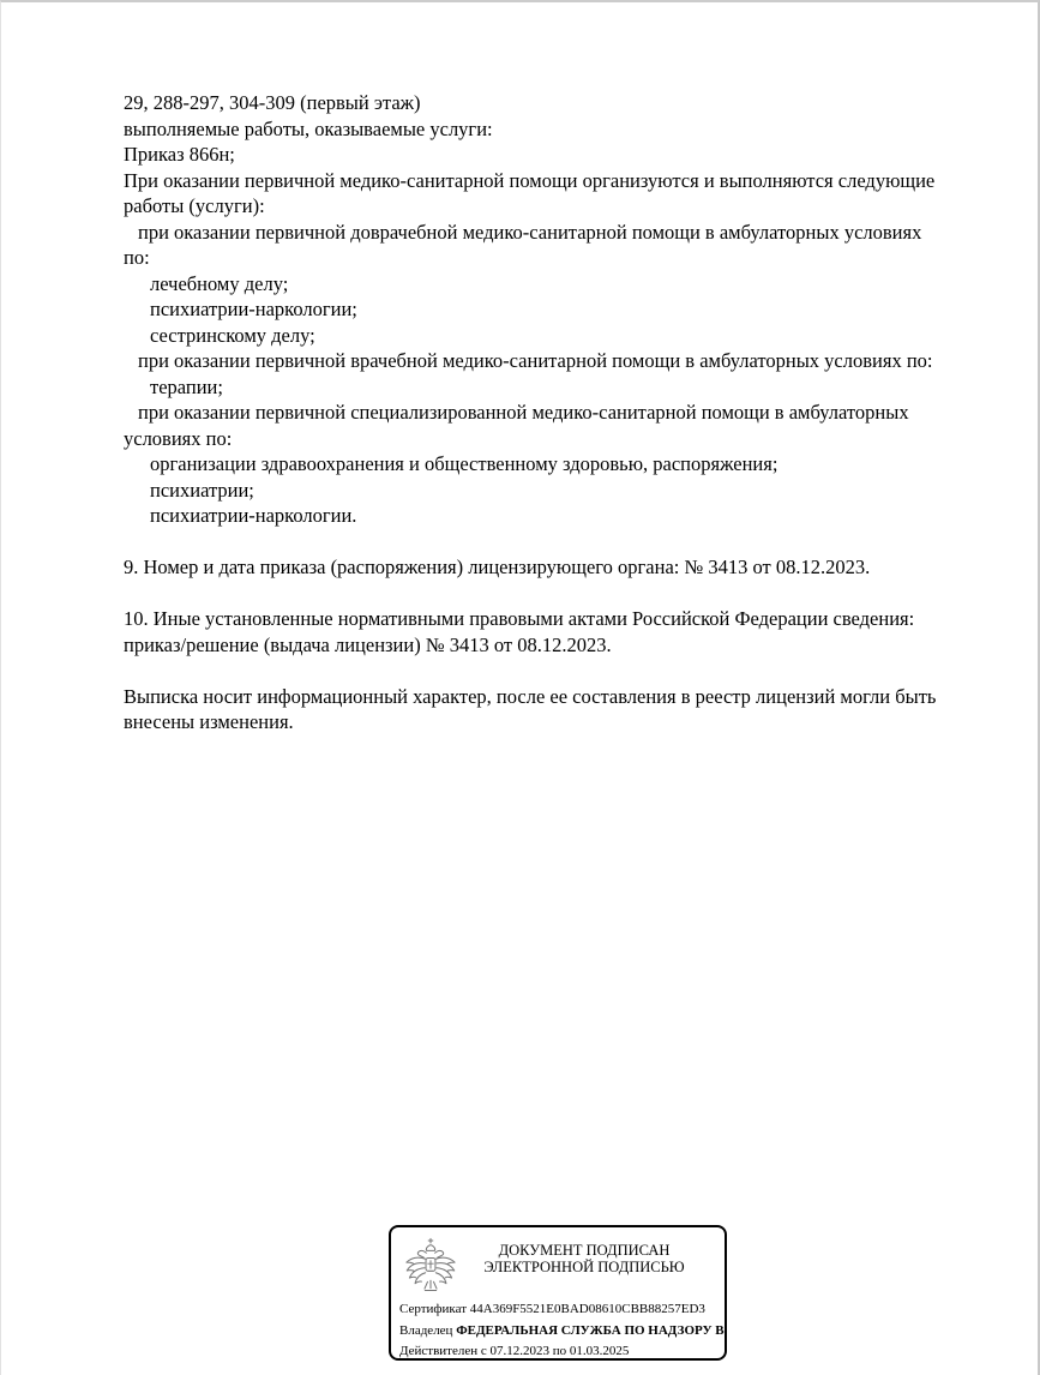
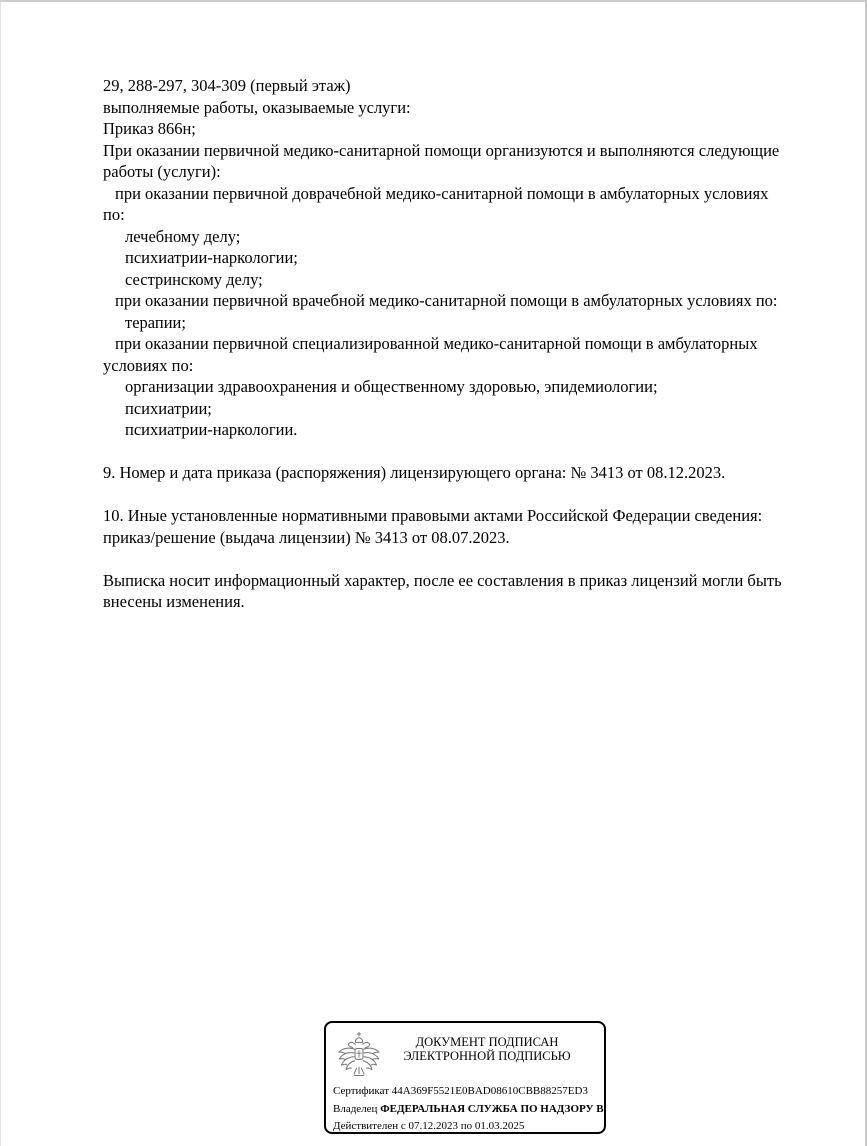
  29, 288-297, 304-309 (первый этаж)
  выполняемые работы, оказываемые услуги:
  Приказ 866н;
  При оказании первичной медико-санитарной помощи организуются и выполняются следующие
  работы (услуги):
  при оказании первичной доврачебной медико-санитарной помощи в амбулаторных условиях
  по:
  лечебному делу;
  психиатрии-наркологии;
  сестринскому делу;
  при оказании первичной врачебной медико-санитарной помощи в амбулаторных условиях по:
  терапии;
  при оказании первичной специализированной медико-санитарной помощи в амбулаторных
  условиях по:
- организации здравоохранения и общественному здоровью, распоряжения;
+ организации здравоохранения и общественному здоровью, эпидемиологии;
  психиатрии;
  психиатрии-наркологии.
  9. Номер и дата приказа (распоряжения) лицензирующего органа: № 3413 от 08.12.2023.
  10. Иные установленные нормативными правовыми актами Российской Федерации сведения:
- приказ/решение (выдача лицензии) № 3413 от 08.12.2023.
+ приказ/решение (выдача лицензии) № 3413 от 08.07.2023.
- Выписка носит информационный характер, после ее составления в реестр лицензий могли быть
+ Выписка носит информационный характер, после ее составления в приказ лицензий могли быть
  внесены изменения.
  ДОКУМЕНТ ПОДПИСАН
  ЭЛЕКТРОННОЙ ПОДПИСЬЮ
  Сертификат 44A369F5521E0BAD08610CBB88257ED3
  Владелец ФЕДЕРАЛЬНАЯ СЛУЖБА ПО НАДЗОРУ В
  Действителен с 07.12.2023 по 01.03.2025
